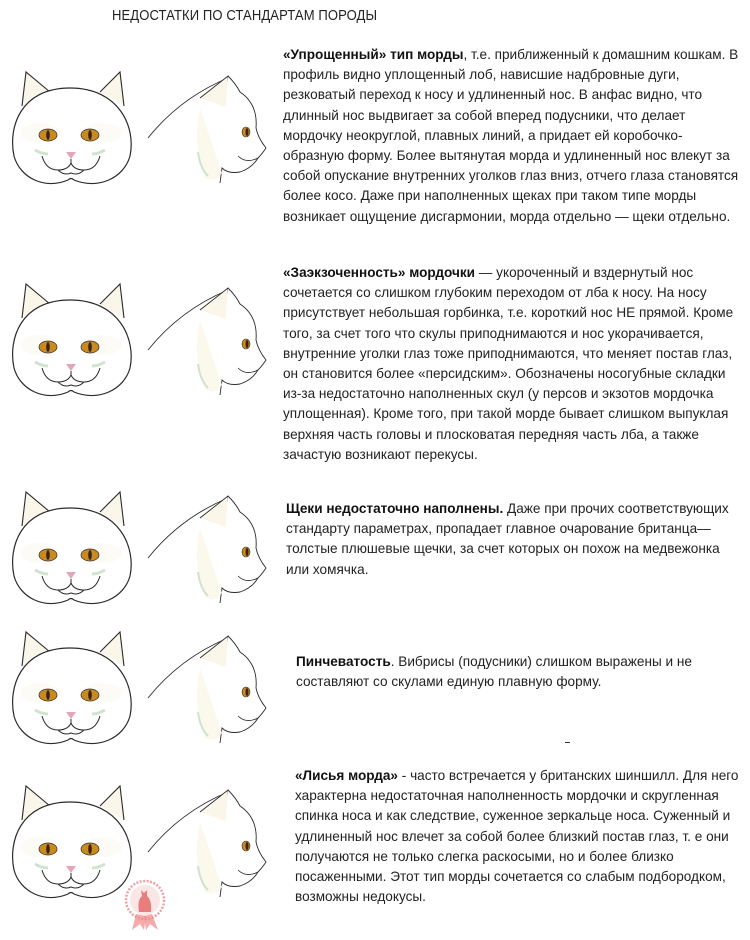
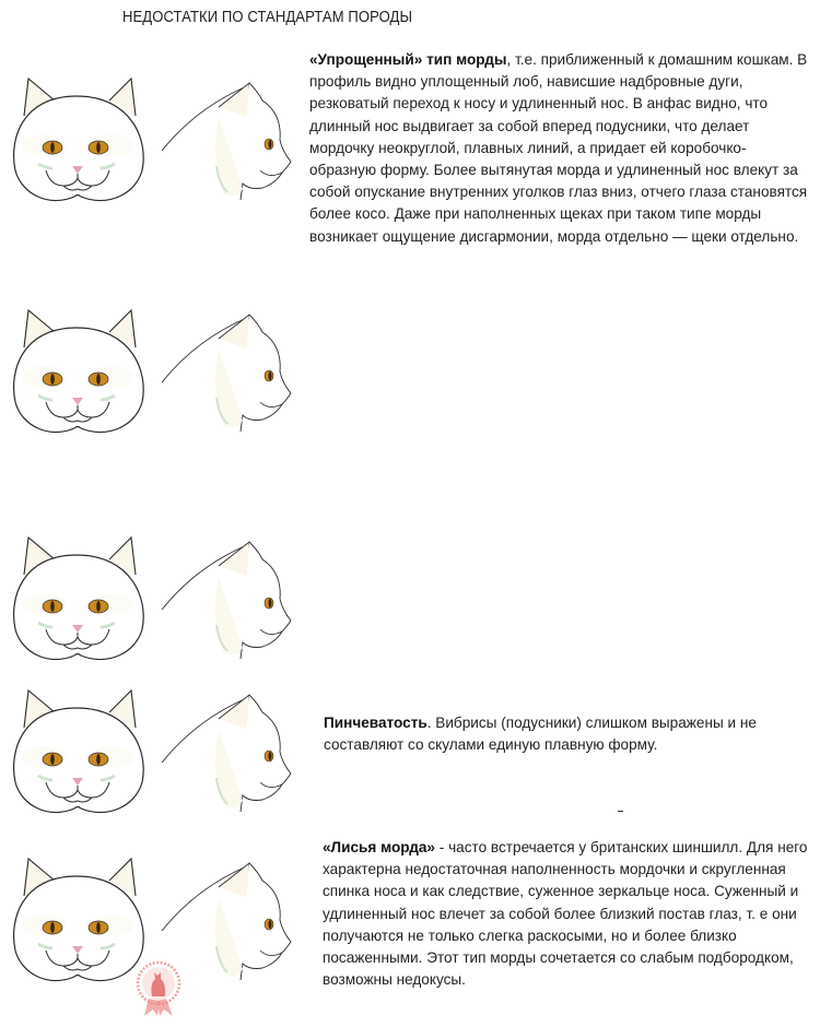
  НЕДОСТАТКИ ПО СТАНДАРТАМ ПОРОДЫ
  «Упрощенный» тип морды, т.е. приближенный к домашним кошкам. В профиль видно уплощенный лоб, нависшие надбровные дуги, резковатый переход к носу и удлиненный нос. В анфас видно, что длинный нос выдвигает за собой вперед подусники, что делает мордочку неокруглой, плавных линий, а придает ей коробочко-образную форму. Более вытянутая морда и удлиненный нос влекут за собой опускание внутренних уголков глаз вниз, отчего глаза становятся более косо. Даже при наполненных щеках при таком типе морды возникает ощущение дисгармонии, морда отдельно — щеки отдельно.
- «Заэкзоченность» мордочки — укороченный и вздернутый нос сочетается со слишком глубоким переходом от лба к носу. На носу присутствует небольшая горбинка, т.е. короткий нос НЕ прямой. Кроме того, за счет того что скулы приподнимаются и нос укорачивается, внутренние уголки глаз тоже приподнимаются, что меняет постав глаз, он становится более «персидским». Обозначены носогубные складки из-за недостаточно наполненных скул (у персов и экзотов мордочка уплощенная). Кроме того, при такой морде бывает слишком выпуклая верхняя часть головы и плосковатая передняя часть лба, а также зачастую возникают перекусы.
- Щеки недостаточно наполнены. Даже при прочих соответствующих стандарту параметрах, пропадает главное очарование британца— толстые плюшевые щечки, за счет которых он похож на медвежонка или хомячка.
  Пинчеватость. Вибрисы (подусники) слишком выражены и не составляют со скулами единую плавную форму.
  «Лисья морда» - часто встречается у британских шиншилл. Для него характерна недостаточная наполненность мордочки и скругленная спинка носа и как следствие, суженное зеркальце носа. Суженный и удлиненный нос влечет за собой более близкий постав глаз, т. е они получаются не только слегка раскосыми, но и более близко посаженными. Этот тип морды сочетается со слабым подбородком, возможны недокусы.
